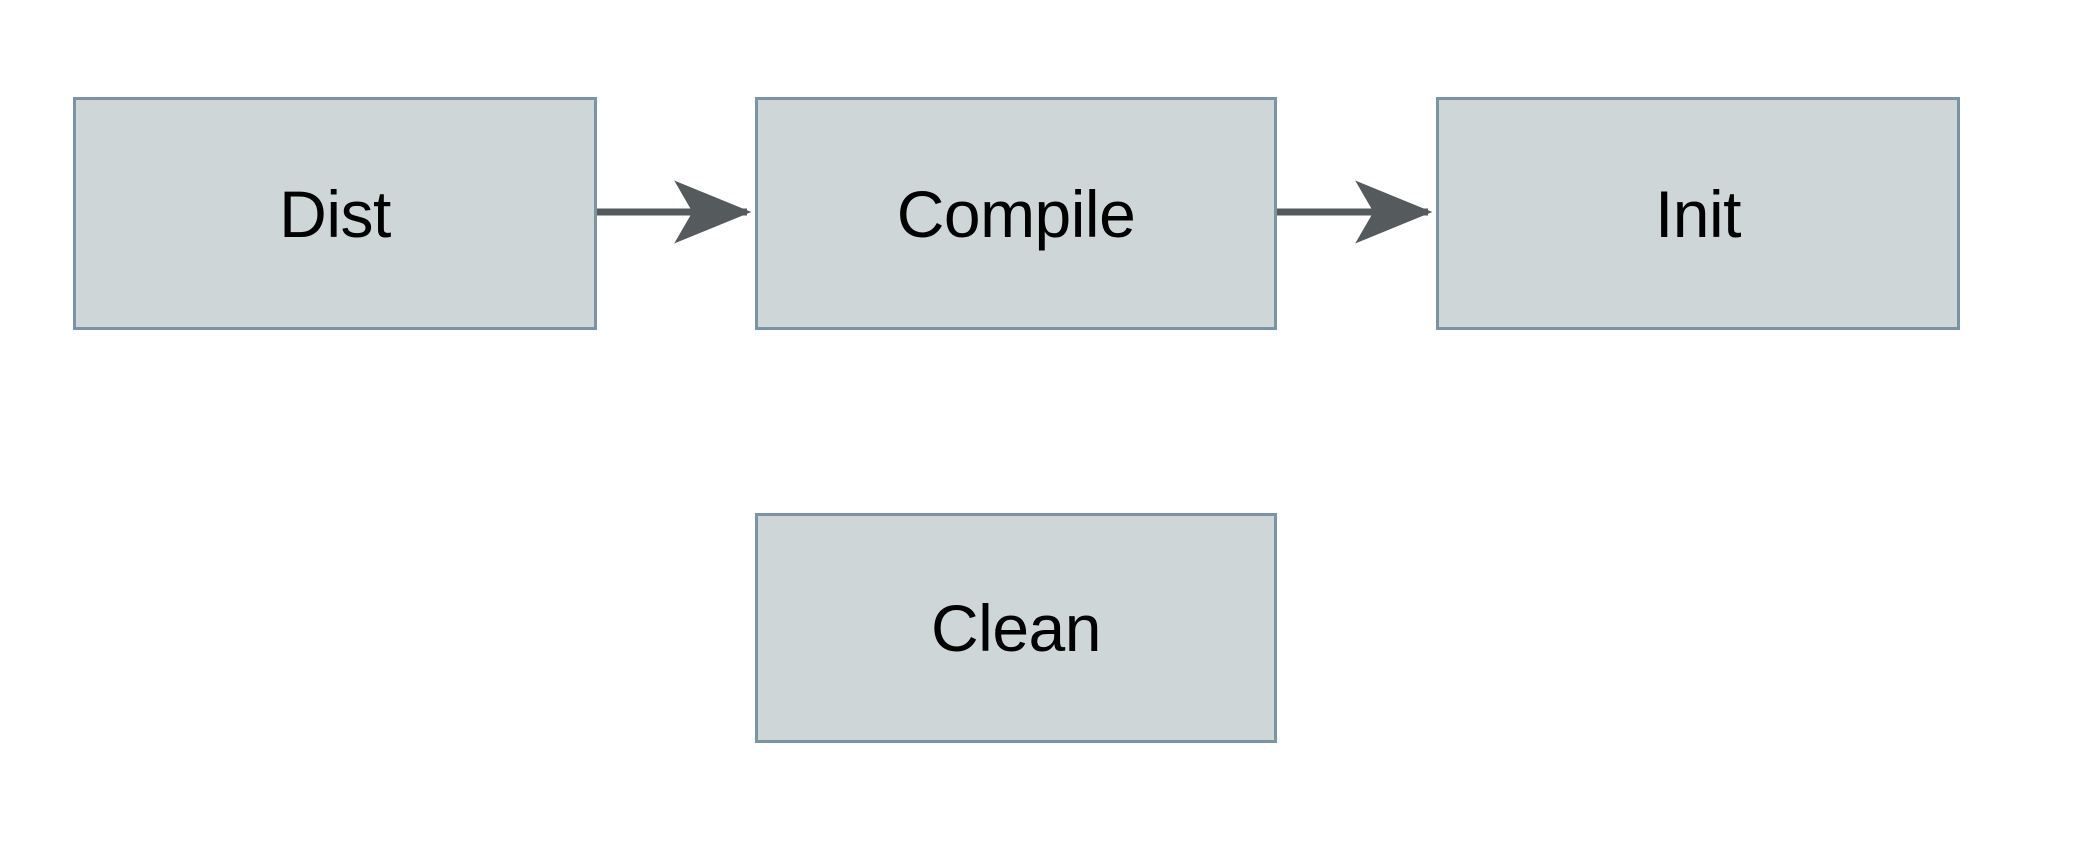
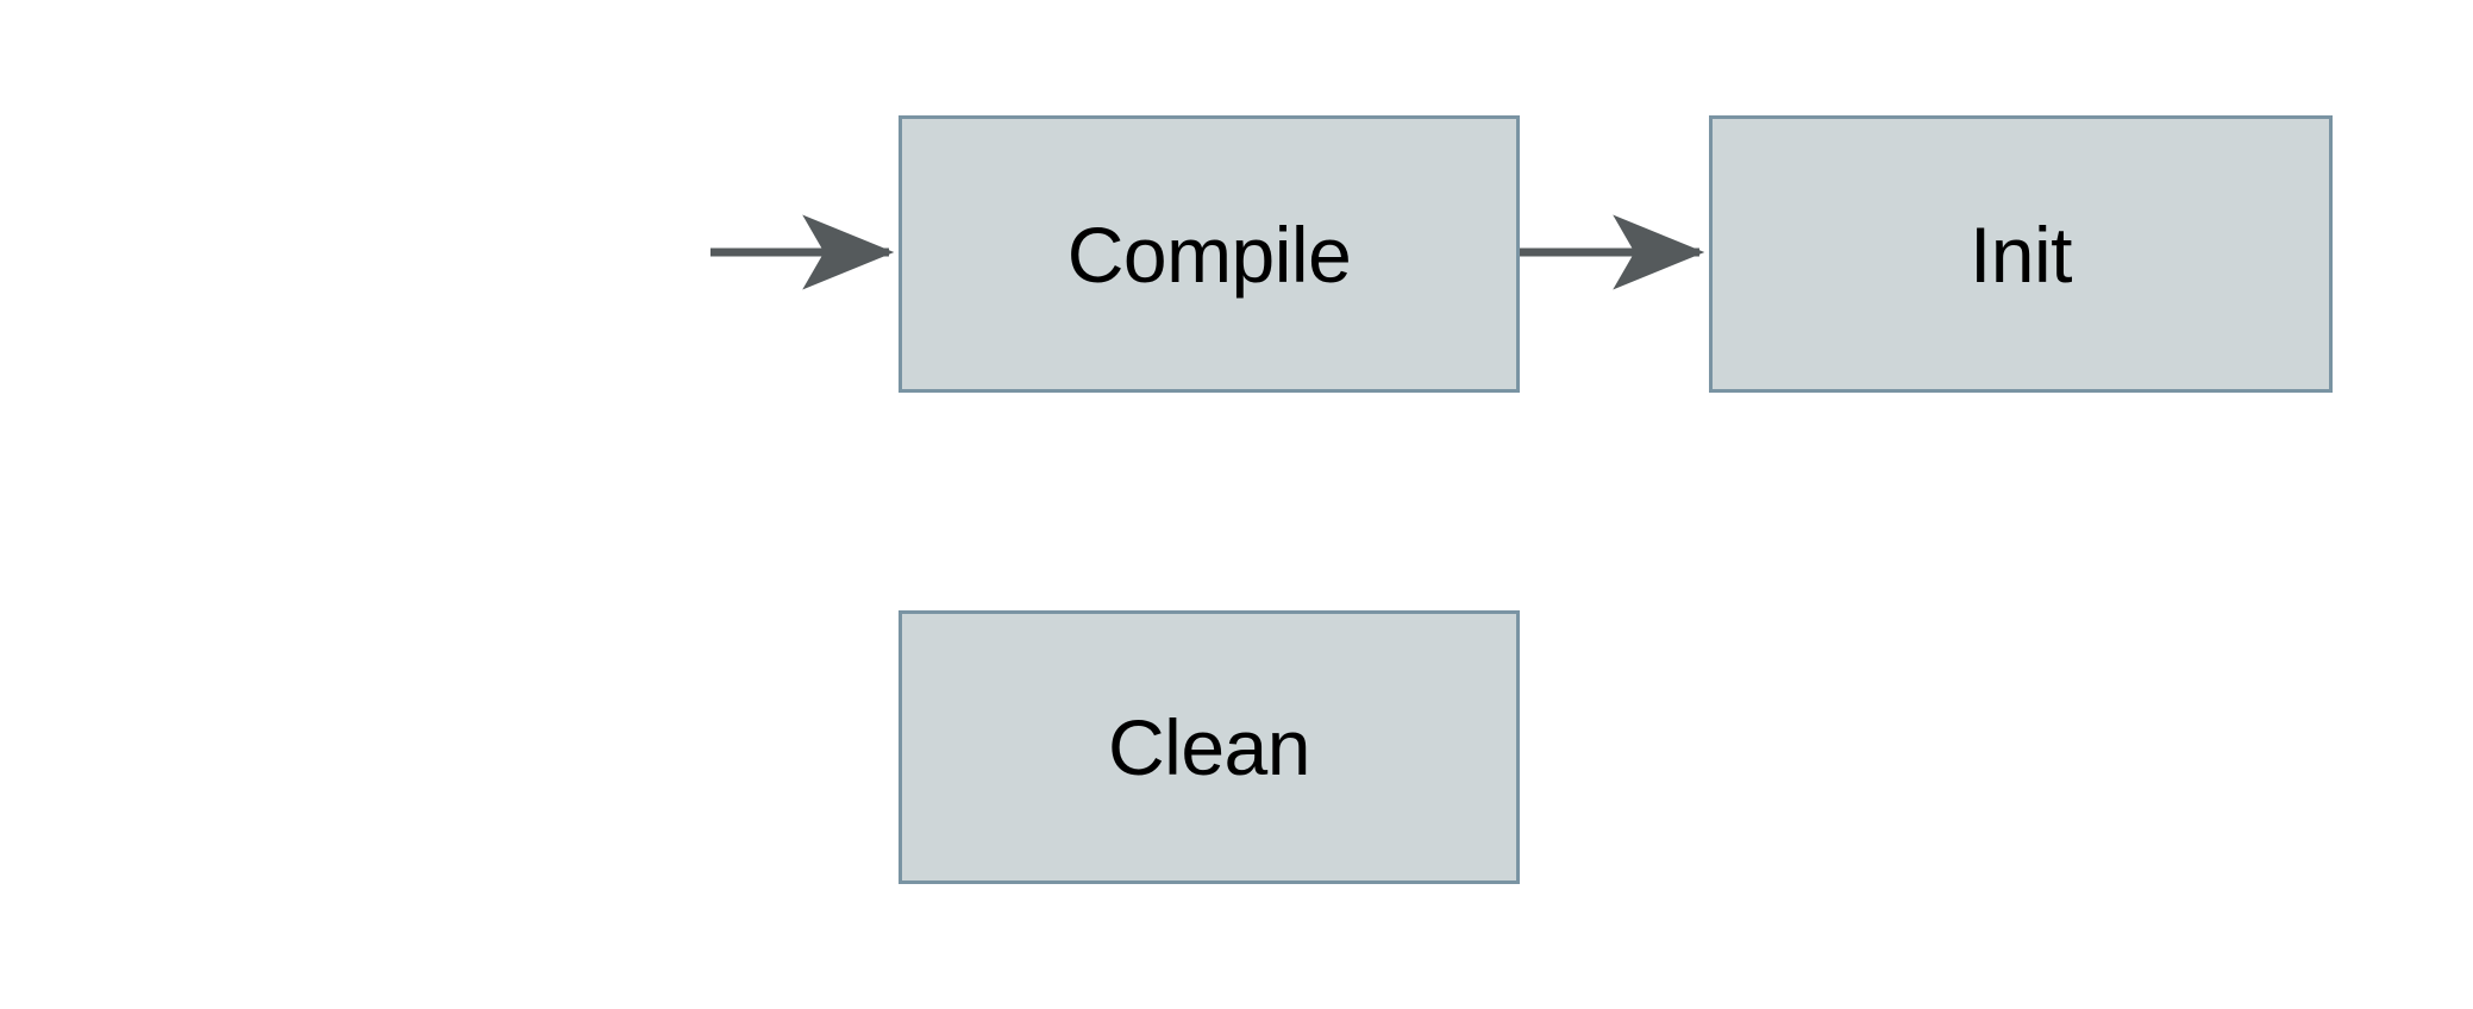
- Dist
  Compile
  Init
  Clean
